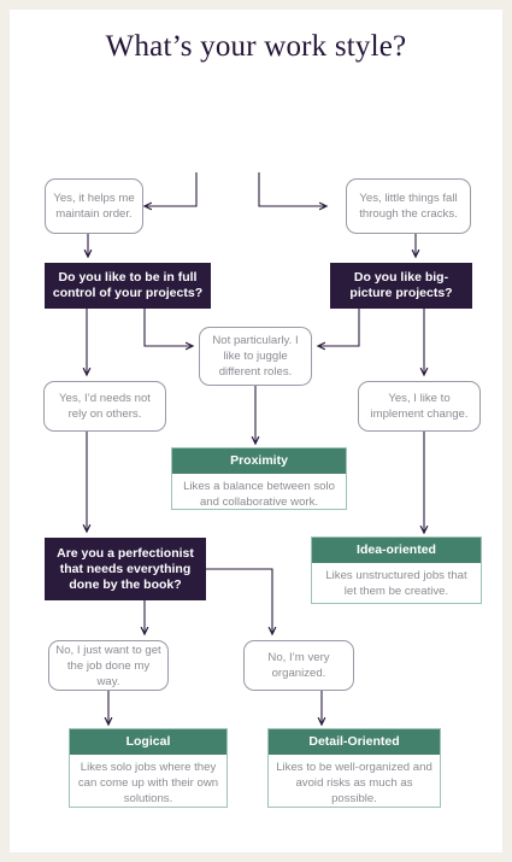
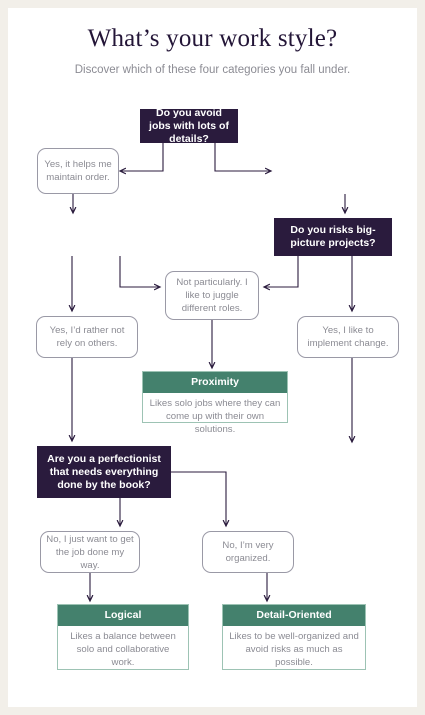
  What’s your work style?
+ Discover which of these four categories you fall under.
+ Do you avoid jobs with lots of details?
  Yes, it helps me maintain order.
- Yes, little things fall through the cracks.
- Do you like to be in full control of your projects?
- Do you like big-picture projects?
+ Do you risks big-picture projects?
  Not particularly. I like to juggle different roles.
- Yes, I’d needs not rely on others.
+ Yes, I’d rather not rely on others.
  Yes, I like to implement change.
  Proximity
- Likes a balance between solo and collaborative work.
+ Likes solo jobs where they can come up with their own solutions.
  Are you a perfectionist that needs everything done by the book?
- Idea-oriented
- Likes unstructured jobs that let them be creative.
  No, I just want to get the job done my way.
  No, I’m very organized.
  Logical
- Likes solo jobs where they can come up with their own solutions.
+ Likes a balance between solo and collaborative work.
  Detail-Oriented
  Likes to be well-organized and avoid risks as much as possible.
